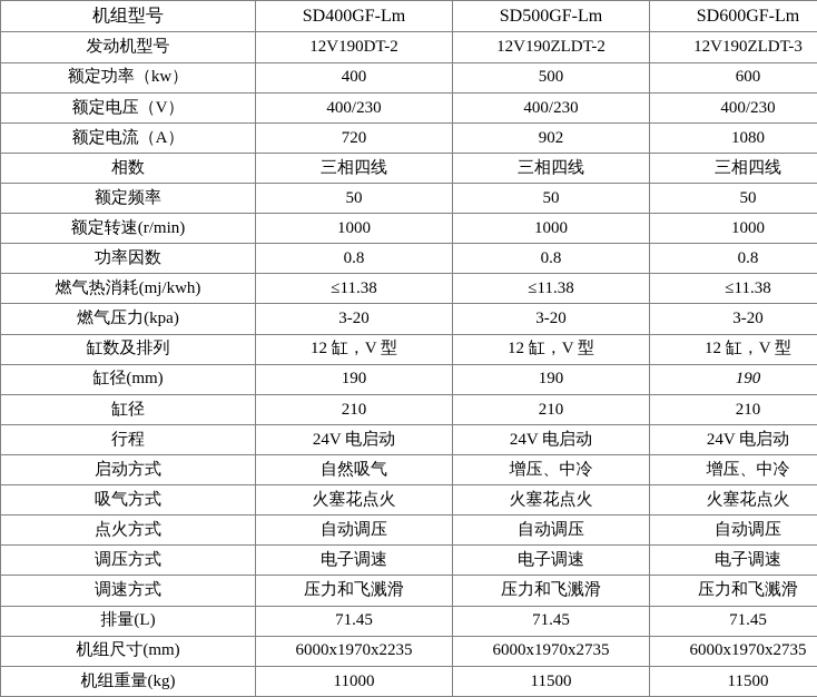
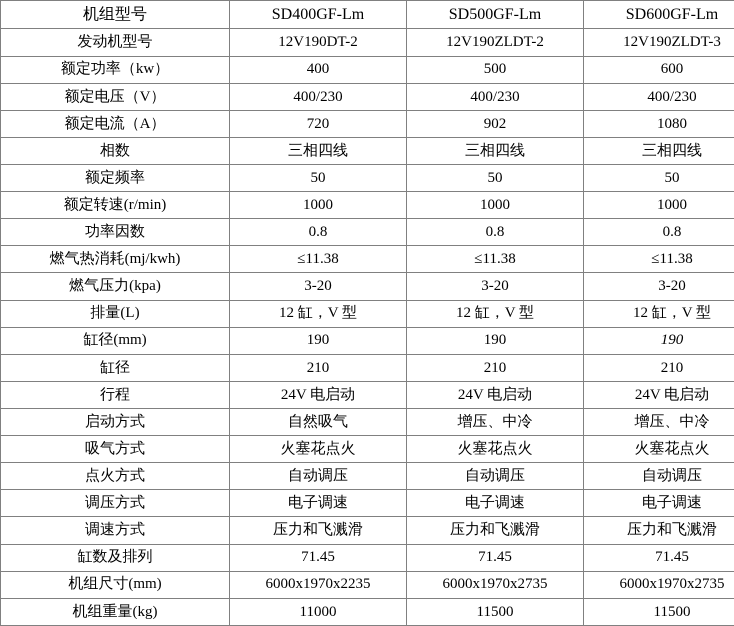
  机组型号	SD400GF-Lm	SD500GF-Lm	SD600GF-Lm
  发动机型号	12V190DT-2	12V190ZLDT-2	12V190ZLDT-3
  额定功率（kw）	400	500	600
  额定电压（V）	400/230	400/230	400/230
  额定电流（A）	720	902	1080
  相数	三相四线	三相四线	三相四线
  额定频率	50	50	50
  额定转速(r/min)	1000	1000	1000
  功率因数	0.8	0.8	0.8
  燃气热消耗(mj/kwh)	≤11.38	≤11.38	≤11.38
  燃气压力(kpa)	3-20	3-20	3-20
- 缸数及排列	12 缸，V 型	12 缸，V 型	12 缸，V 型
+ 排量(L)	12 缸，V 型	12 缸，V 型	12 缸，V 型
  缸径(mm)	190	190	190
  缸径	210	210	210
  行程	24V 电启动	24V 电启动	24V 电启动
  启动方式	自然吸气	增压、中冷	增压、中冷
  吸气方式	火塞花点火	火塞花点火	火塞花点火
  点火方式	自动调压	自动调压	自动调压
  调压方式	电子调速	电子调速	电子调速
  调速方式	压力和飞溅滑	压力和飞溅滑	压力和飞溅滑
- 排量(L)	71.45	71.45	71.45
+ 缸数及排列	71.45	71.45	71.45
  机组尺寸(mm)	6000x1970x2235	6000x1970x2735	6000x1970x2735
  机组重量(kg)	11000	11500	11500
